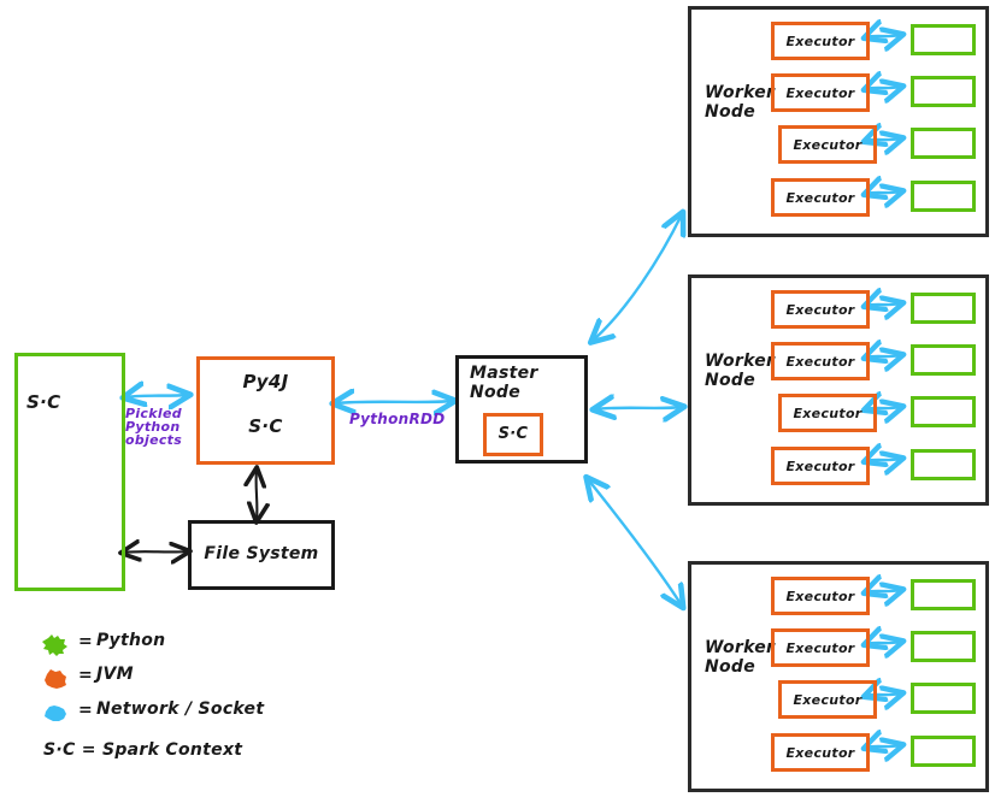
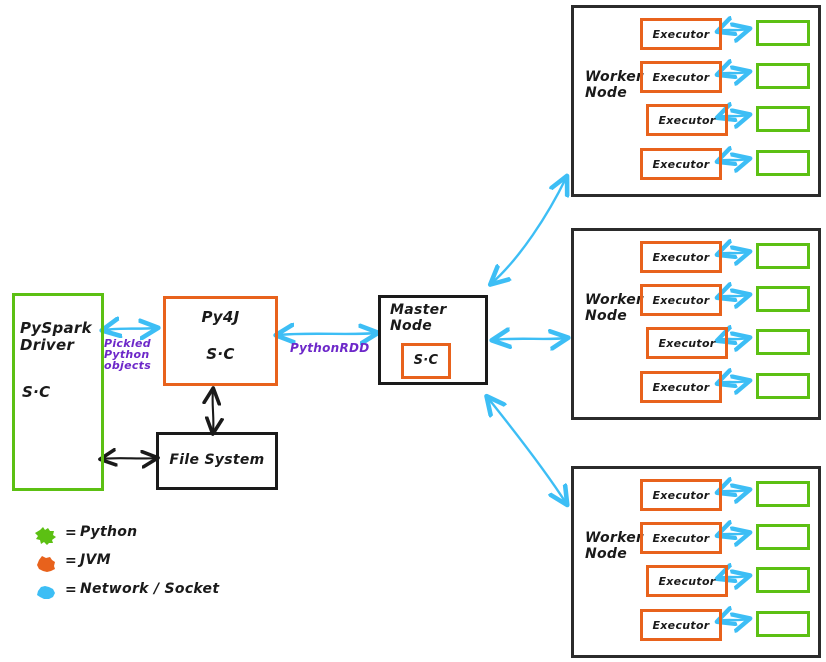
+ PySpark
+ Driver
  S·C
  Py4J
  S·C
  Pickled
  Python
  objects
  File System
  PythonRDD
  Master
  Node
  S·C
  Worker
  Node
  Executor
  Executor
  Executor
  Executor
  Worker
  Node
  Executor
  Executor
  Executor
  Executor
  Worker
  Node
  Executor
  Executor
  Executor
  Executor
  =
  Python
  =
  JVM
  =
  Network / Socket
- S·C = Spark Context
